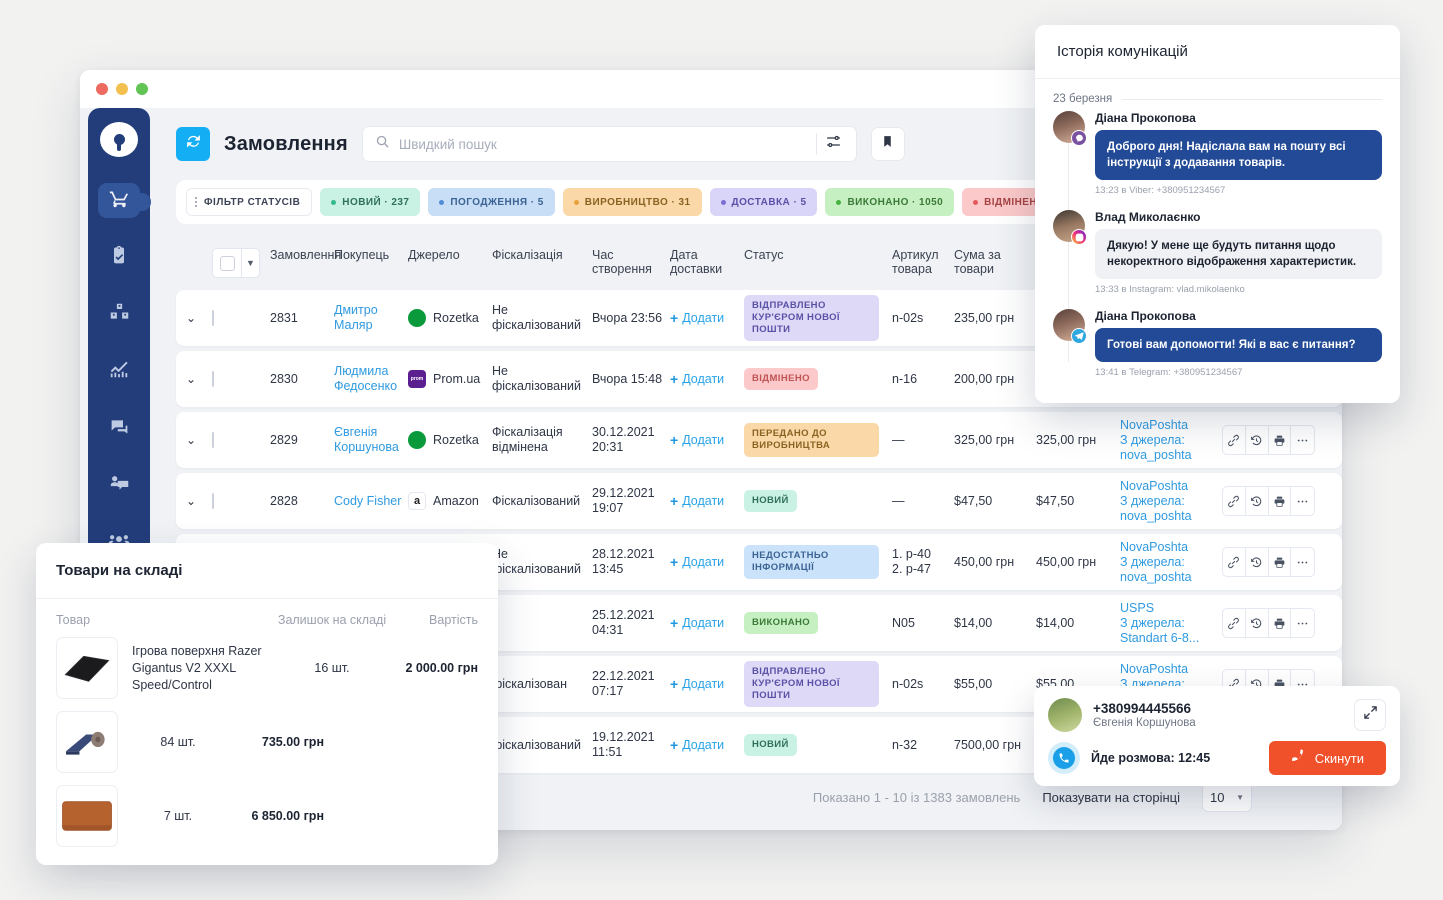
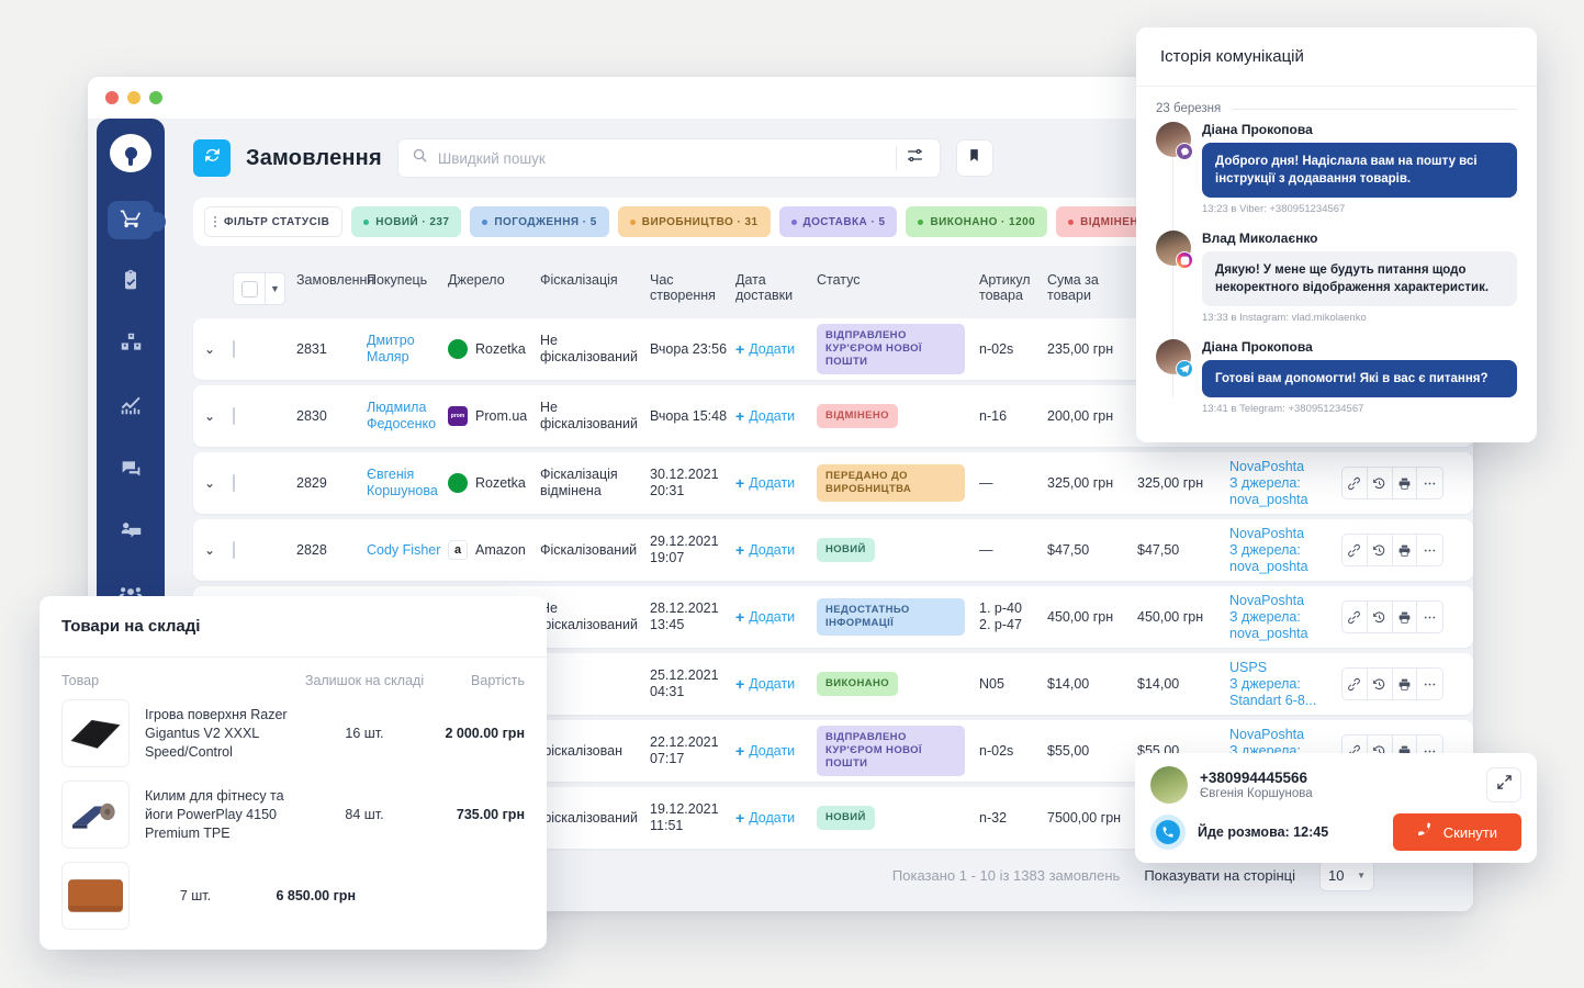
  Замовлення
  Швидкий пошук
  ФІЛЬТР СТАТУСІВ
  НОВИЙ · 237
  ПОГОДЖЕННЯ · 5
  ВИРОБНИЦТВО · 31
  ДОСТАВКА · 5
- ВИКОНАНО · 1050
+ ВИКОНАНО · 1200
  ▼
  Замовленн
  Покупець
  Джерело
  Фіскалізація
  Час створення
  Дата доставки
  Статус
  Артикул товара
  Сума за товари
  ⌄
  2831
  Дмитро Маляр
  Rozetka
  Не фіскалізований
  Вчора 23:56
  +
  Додати
  ВІДПРАВЛЕНО КУР'ЄРОМ НОВОЇ ПОШТИ
  n-02s
  235,00 грн
  ⌄
  2830
  Людмила Федосенко
  Prom.ua
  Не фіскалізований
  Вчора 15:48
  +
  Додати
  ВІДМІНЕНО
  n-16
  200,00 грн
  ⌄
  2829
  Євгенія Коршунова
  Rozetka
  Фіскалізація відмінена
  30.12.2021
  20:31
  +
  Додати
  ПЕРЕДАНО ДО ВИРОБНИЦТВА
  —
  325,00 грн
  325,00 грн
  NovaPoshta
  З джерела:
  nova_poshta
  ⌄
  2828
  Cody Fisher
  a
  Amazon
  Фіскалізований
  29.12.2021 19:07
  +
  Додати
  НОВИЙ
  —
  $47,50
  $47,50
  NovaPoshta
  З джерела:
  nova_poshta
  е іскалізований
  28.12.2021 13:45
  +
  Додати
  НЕДОСТАТНЬО ІНФОРМАЦІЇ
  1. p-40
  2. p-47
  450,00 грн
  450,00 грн
  NovaPoshta
  З джерела:
  nova_poshta
  25.12.2021 04:31
  +
  Додати
  ВИКОНАНО
  N05
  $14,00
  $14,00
  USPS
  З джерела:
  Standart 6-8...
  іскалізован
  22.12.2021 07:17
  +
  Додати
  ВІДПРАВЛЕНО КУР'ЄРОМ НОВОЇ ПОШТИ
  n-02s
  $55,00
  $55,00
  NovaPoshta
  З джерела:
  іскалізований
  19.12.2021 11:51
  +
  Додати
  НОВИЙ
  n-32
  7500,00 грн
  Показано 1 - 10 із 1383 замовлень
  Показувати на сторінці
  10
  ▼
  Історія комунікацій
  23 березня
  Діана Прокопова
  Доброго дня! Надіслала вам на пошту всі інструкції з додавання товарів.
  13:23 в Viber: +380951234567
  Влад Миколаєнко
  Дякую! У мене ще будуть питання щодо некоректного відображення характеристик.
  13:33 в Instagram: vlad.mikolaenko
  Діана Прокопова
  Готові вам допомогти! Які в вас є питання?
  13:41 в Telegram: +380951234567
  Товари на складі
  Товар
  Залишок на складі
  Вартість
  Ігрова поверхня Razer Gigantus V2 XXXL Speed/Control
  16 шт.
  2 000.00 грн
+ Килим для фітнесу та йоги PowerPlay 4150 Premium TPE
  84 шт.
  735.00 грн
  7 шт.
  6 850.00 грн
  +380994445566
  Євгенія Коршунова
  Йде розмова: 12:45
  Скинути
